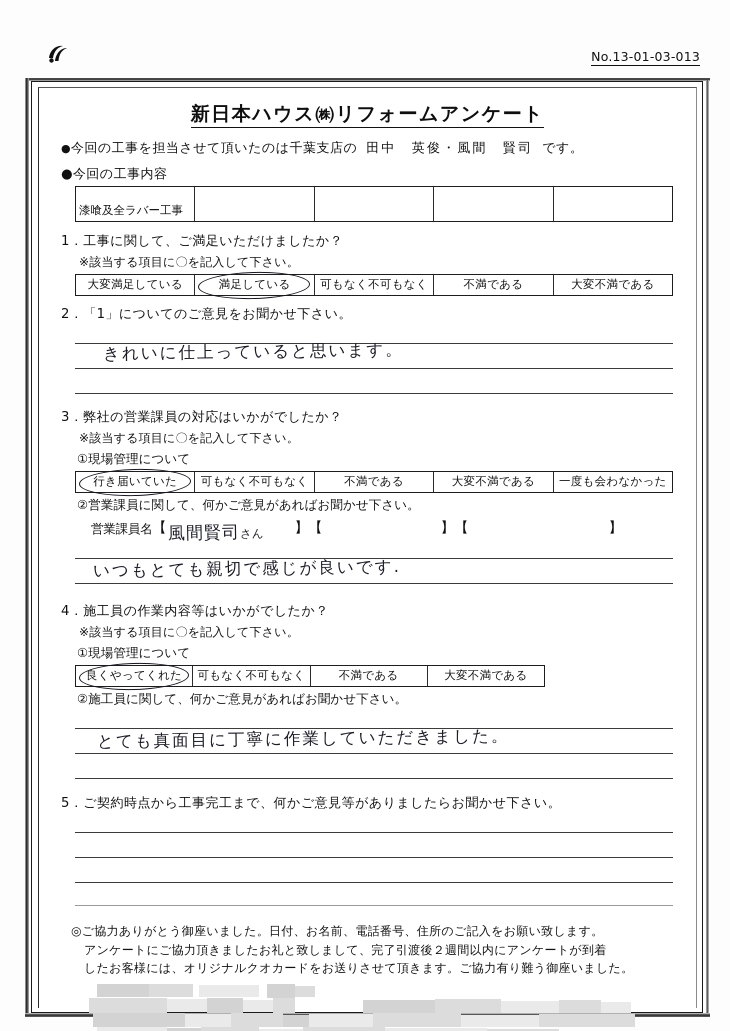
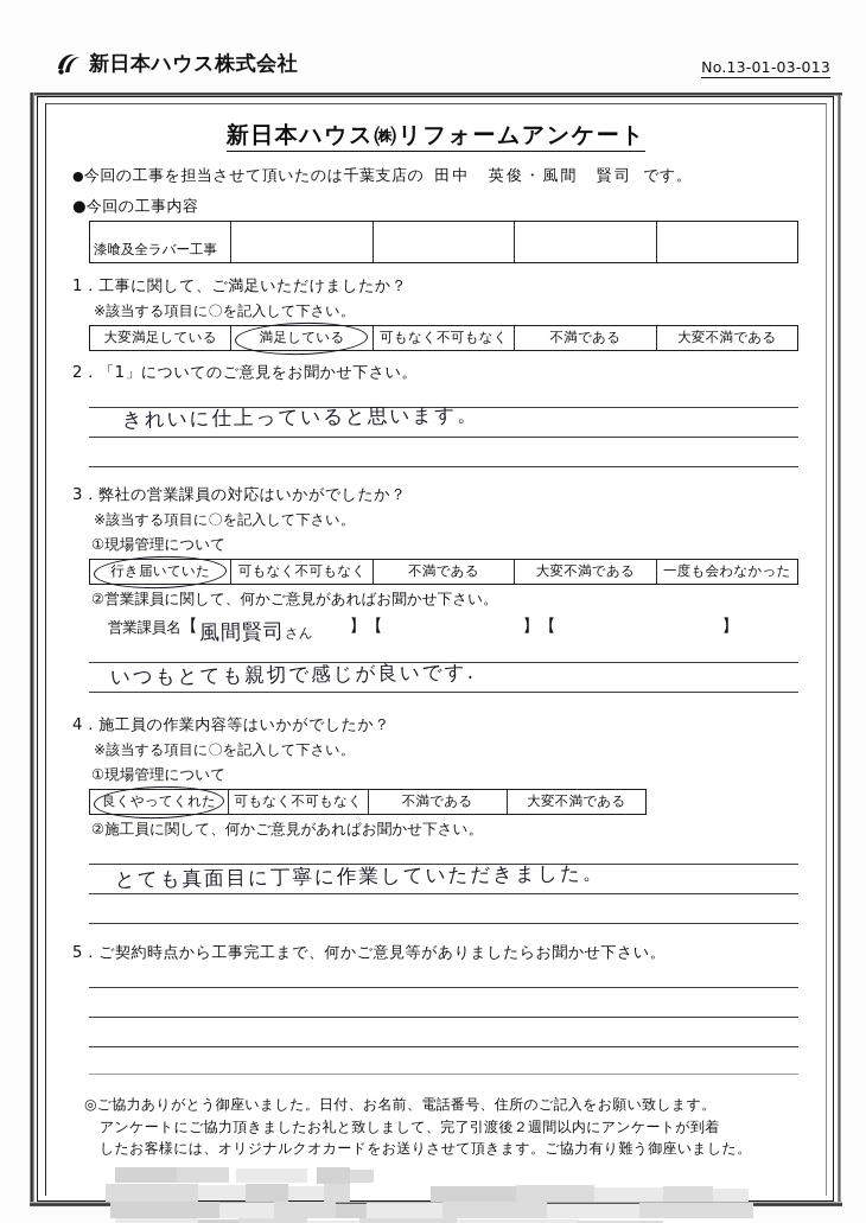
+ 新日本ハウス株式会社
  No.13-01-03-013
  新日本ハウス㈱リフォームアンケート
  ●今回の工事を担当させて頂いたのは千葉支店の 田中 英俊・風間 賢司 です。
  ●今回の工事内容
  漆喰及全ラバー工事
  1．工事に関して、ご満足いただけましたか？
  ※該当する項目に〇を記入して下さい。
  大変満足している
  満足している
  可もなく不可もなく
  不満である
  大変不満である
  2．「1」についてのご意見をお聞かせ下さい。
  きれいに仕上っていると思います。
  3．弊社の営業課員の対応はいかがでしたか？
  ※該当する項目に〇を記入して下さい。
  ①現場管理について
  行き届いていた
  可もなく不可もなく
  不満である
  大変不満である
  一度も会わなかった
  ②営業課員に関して、何かご意見があればお聞かせ下さい。
  営業課員名
  【
  風間賢司さん
  】
  【
  】
  【
  】
  いつもとても親切で感じが良いです.
  4．施工員の作業内容等はいかがでしたか？
  ※該当する項目に〇を記入して下さい。
  ①現場管理について
  良くやってくれた
  可もなく不可もなく
  不満である
  大変不満である
  ②施工員に関して、何かご意見があればお聞かせ下さい。
  とても真面目に丁寧に作業していただきました。
  5．ご契約時点から工事完工まで、何かご意見等がありましたらお聞かせ下さい。
  ◎ご協力ありがとう御座いました。日付、お名前、電話番号、住所のご記入をお願い致します。
  アンケートにご協力頂きましたお礼と致しまして、完了引渡後２週間以内にアンケートが到着
  したお客様には、オリジナルクオカードをお送りさせて頂きます。ご協力有り難う御座いました。
